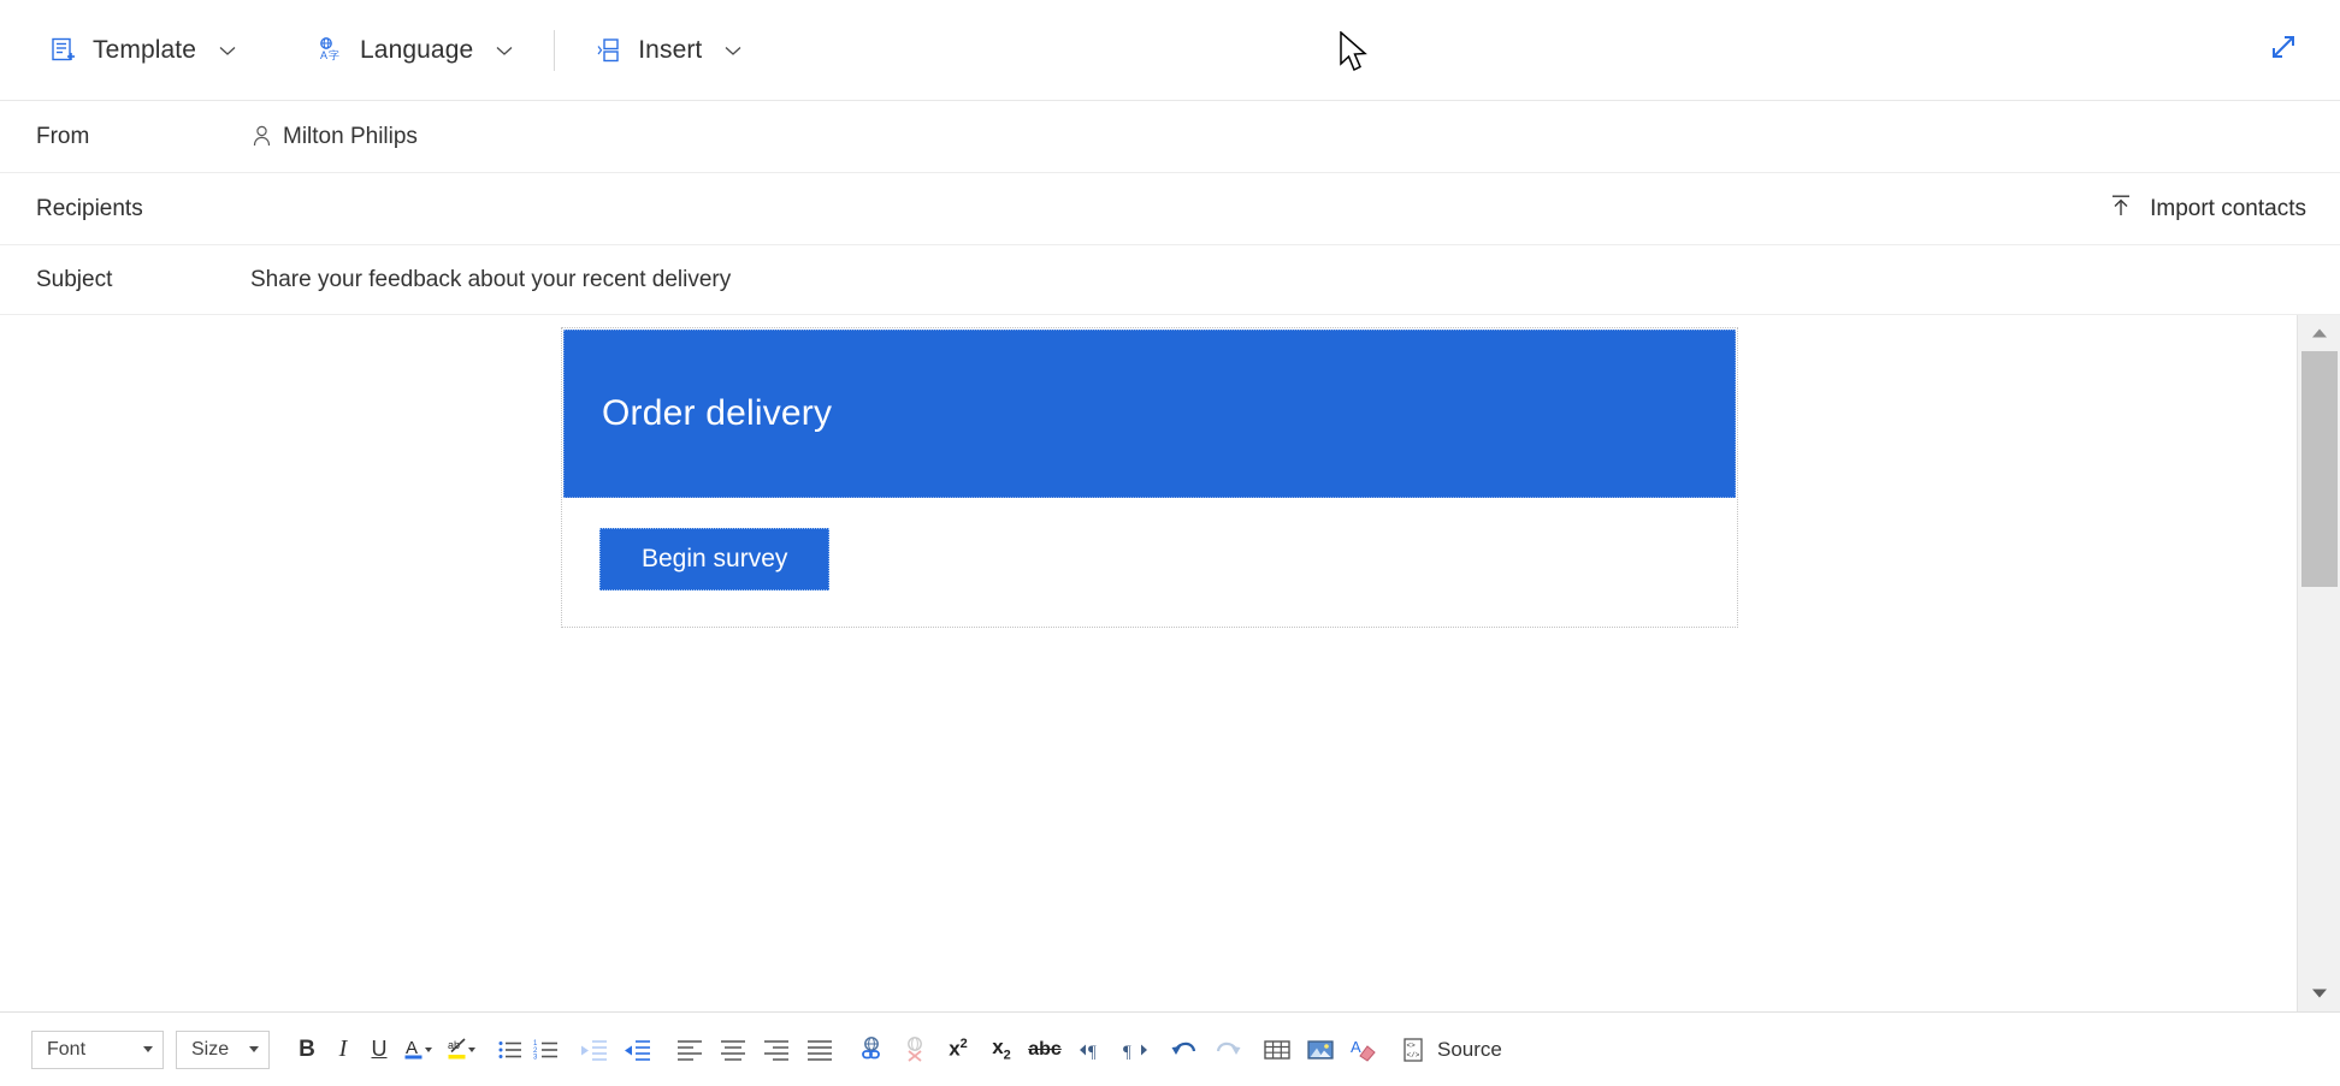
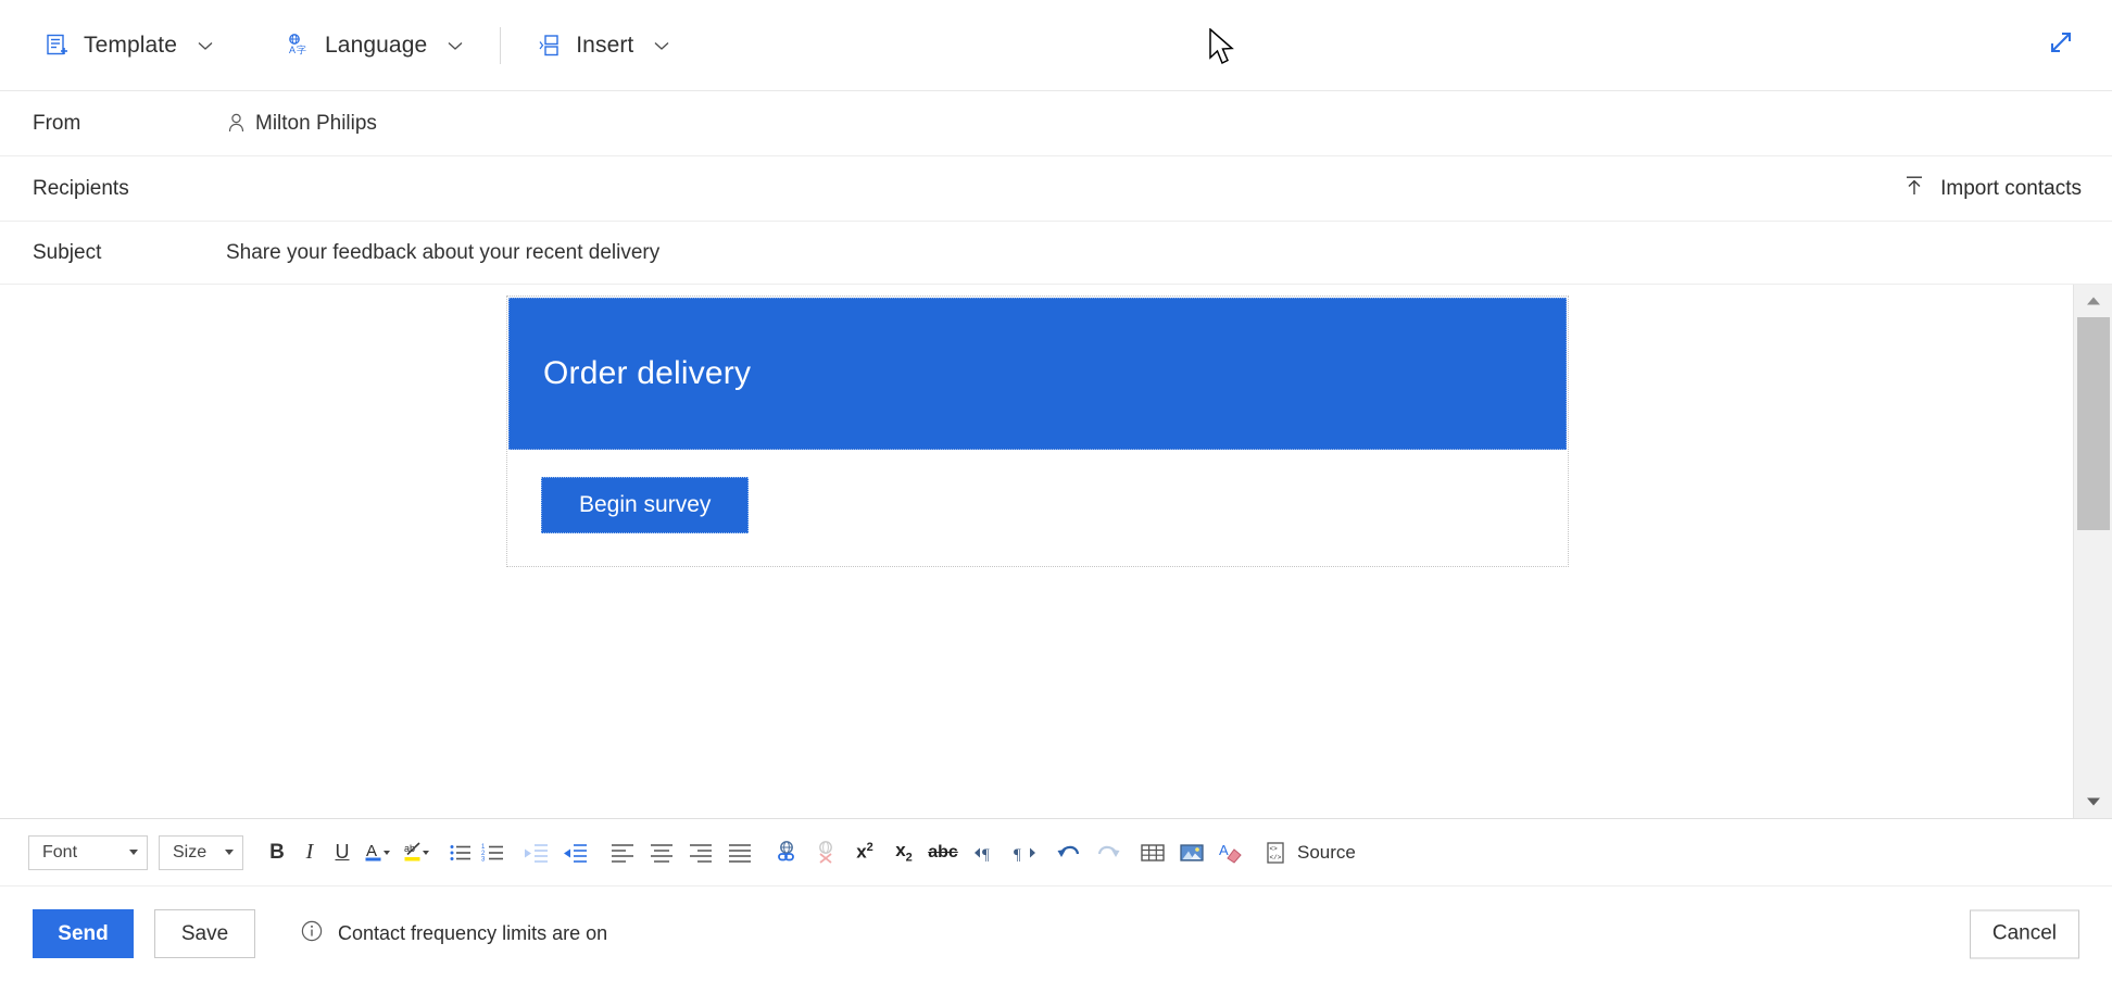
  Template
  A
  字
  Language
  Insert
  From
  Milton Philips
  Recipients
  Import contacts
  Subject
  Share your feedback about your recent delivery
  Order delivery
  Begin survey
  Font
  Size
  B
  I
  U
  A
  ab
  x2
  x2
  abc
  ¶
  ¶
  A
  Source
+ Send
+ Save
+ Contact frequency limits are on
+ Cancel
